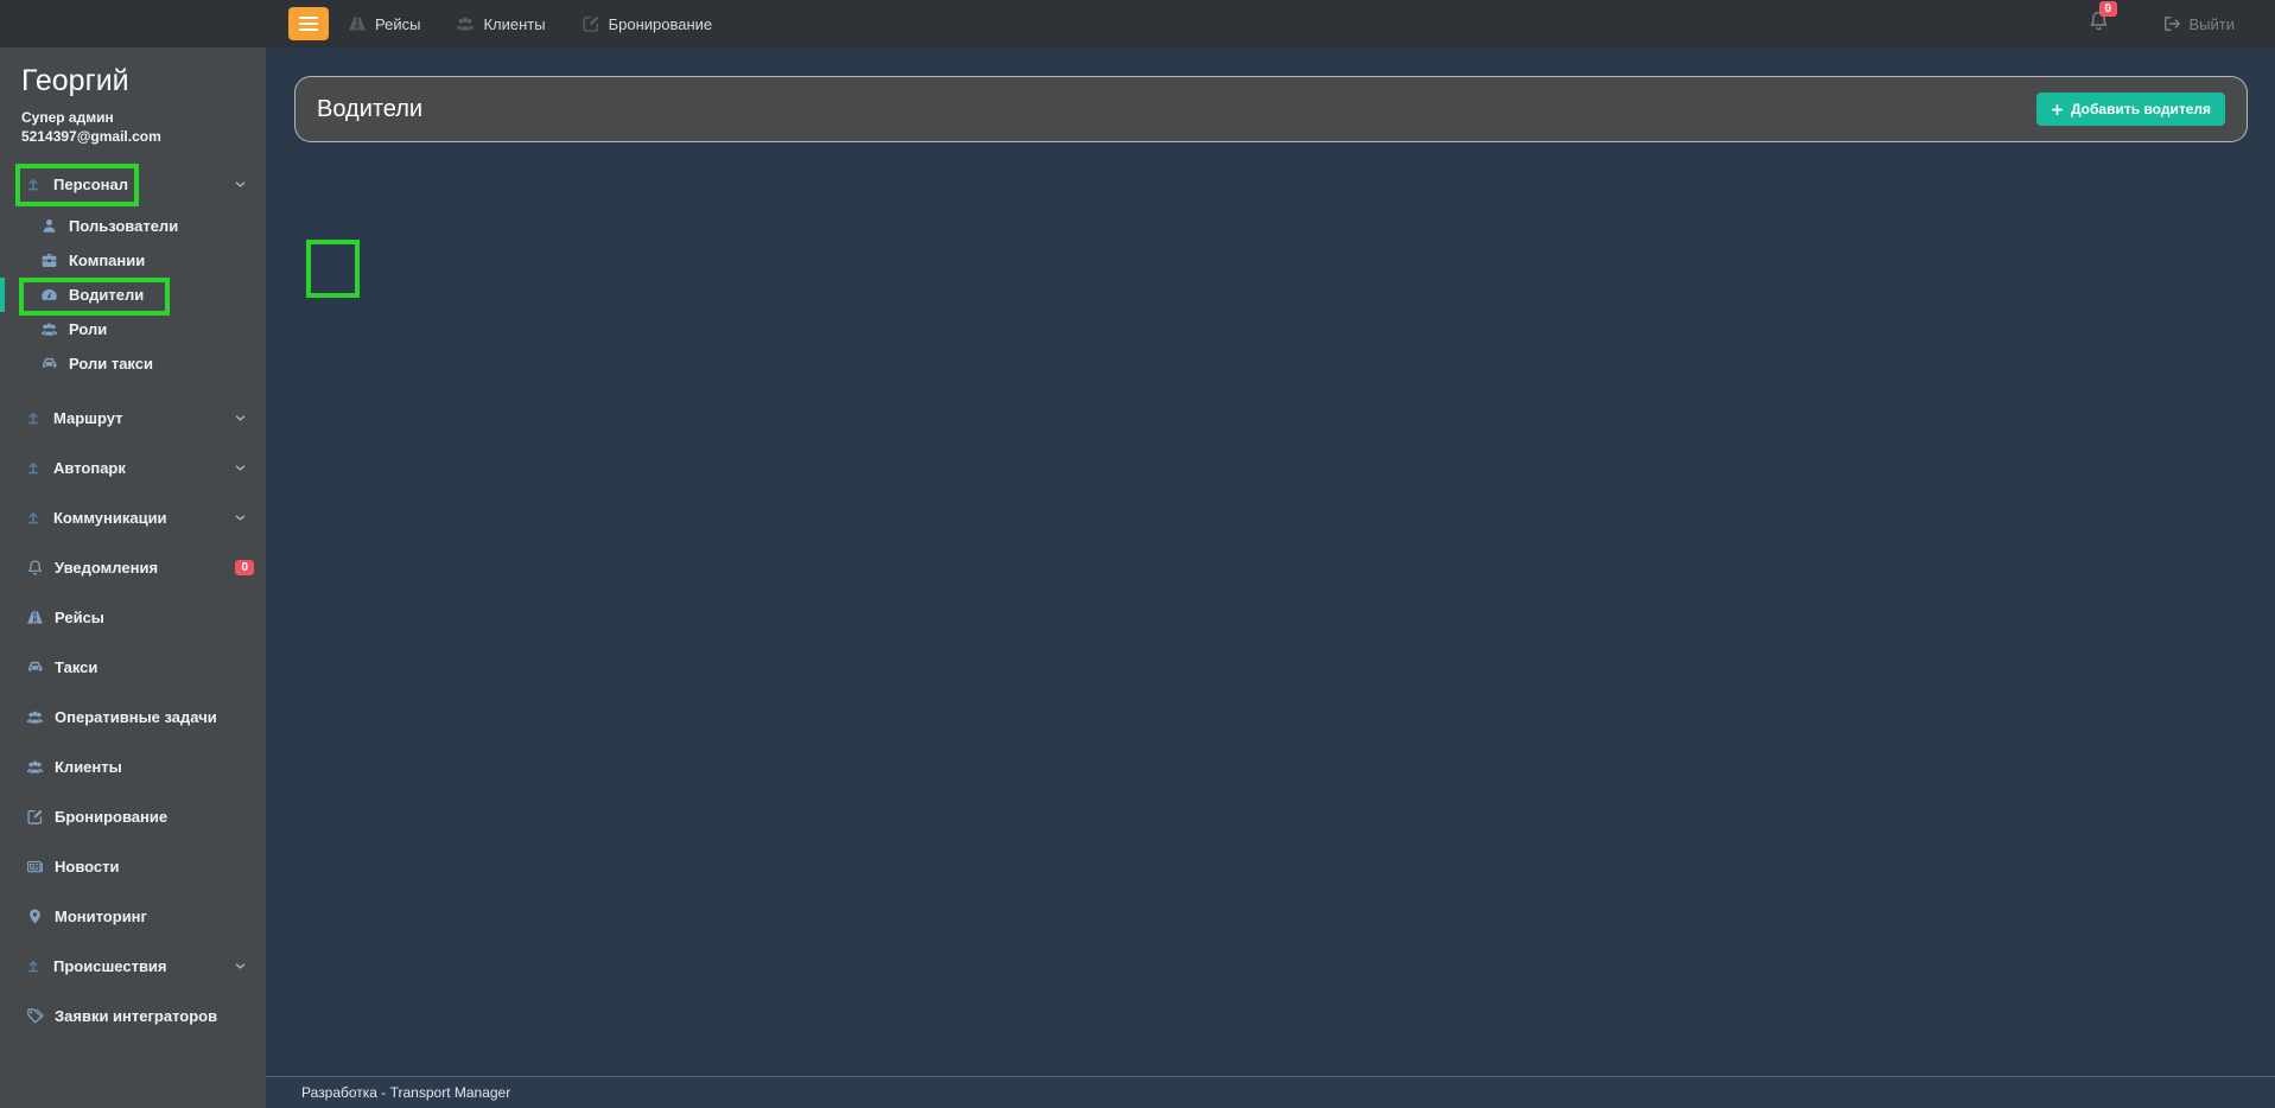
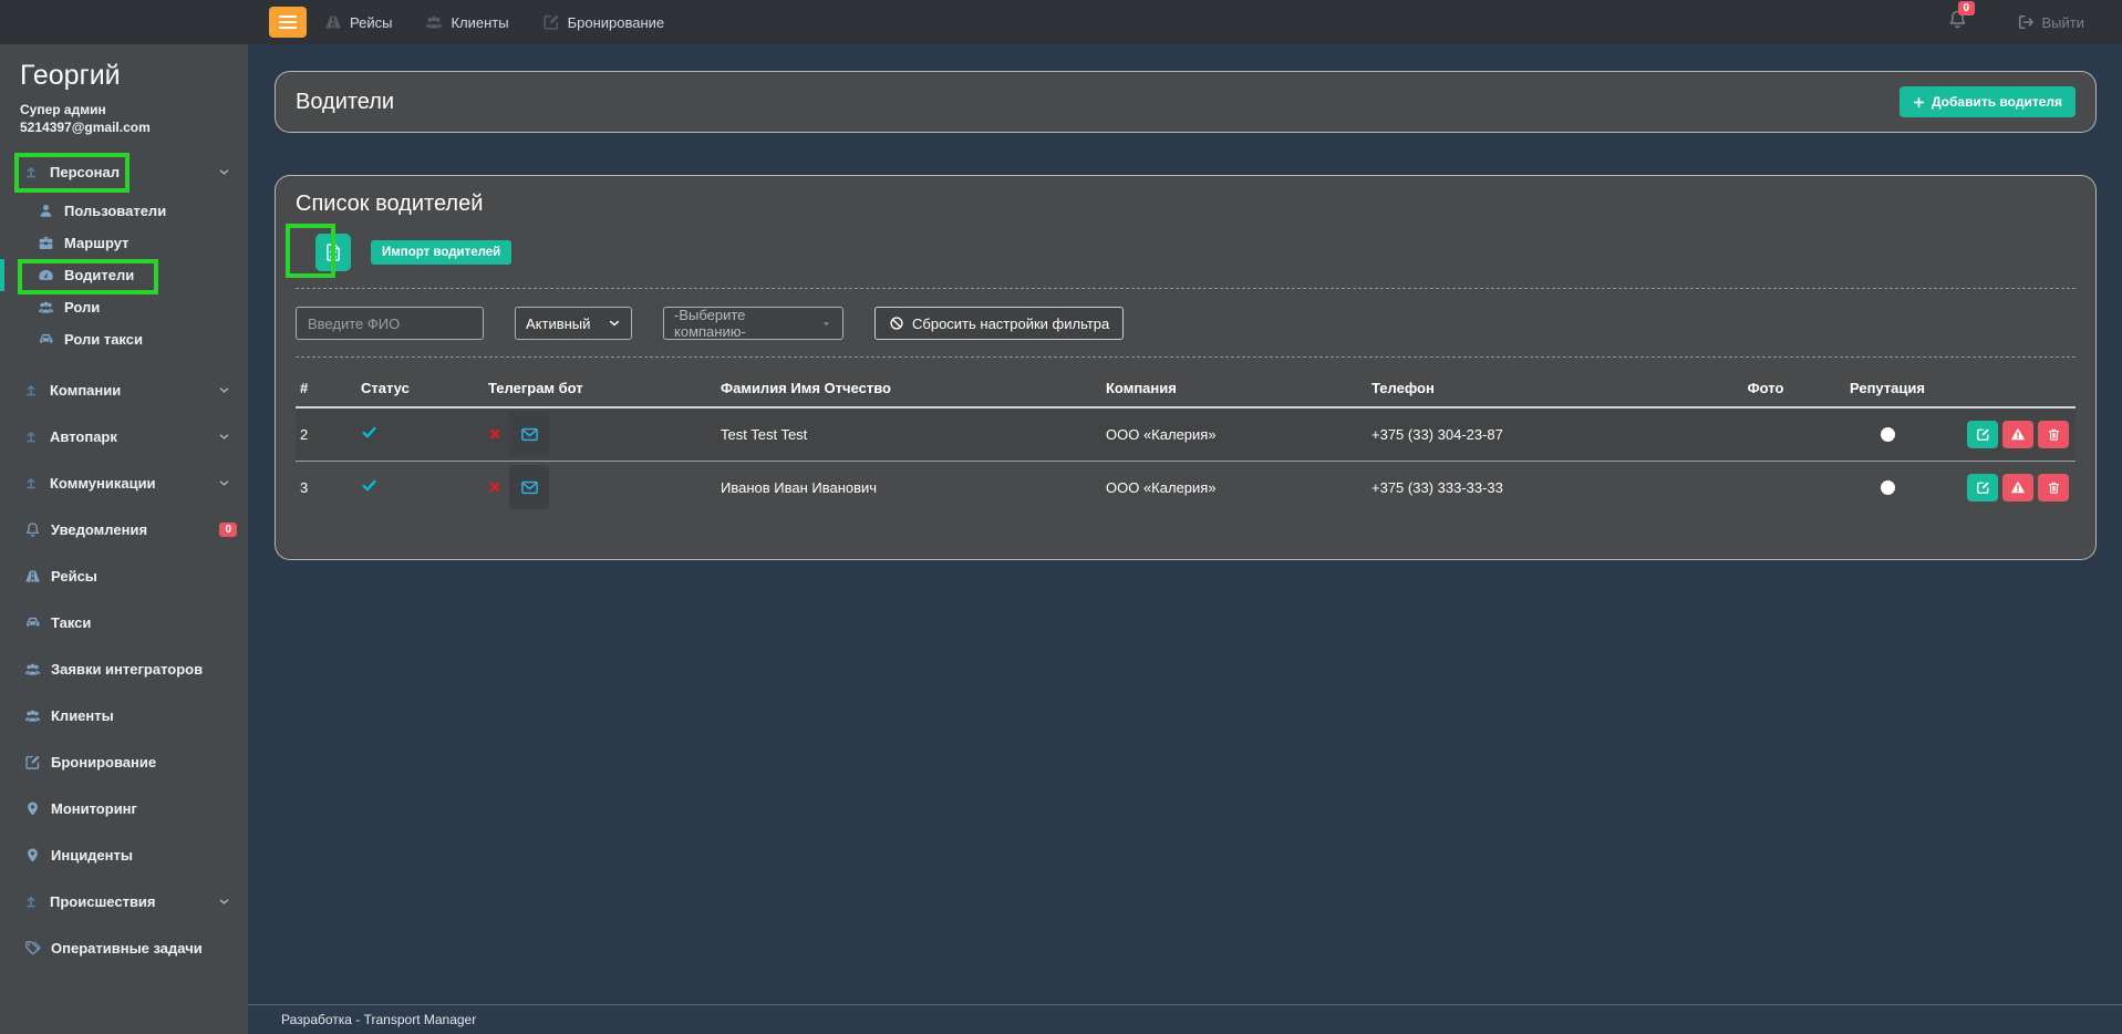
  Рейсы
  Клиенты
  Бронирование
  0
  Выйти
  Георгий
  Супер админ
  5214397@gmail.com
  Персонал
  Пользователи
- Компании
+ Маршрут
  Водители
  Роли
  Роли такси
- Маршрут
+ Компании
  Автопарк
  Коммуникации
  Уведомления
  0
  Рейсы
  Такси
- Оперативные задачи
+ Заявки интеграторов
  Клиенты
  Бронирование
- Новости
  Мониторинг
+ Инциденты
  Происшествия
- Заявки интеграторов
+ Оперативные задачи
  Водители
  Добавить водителя
+ Список водителей
+ Импорт водителей
+ Введите ФИО
+ Активный
+ -Выберите компанию-
+ Сбросить настройки фильтра
+ #	Статус	Телеграм бот	Фамилия Имя Отчество	Компания	Телефон	Фото	Репутация
+ 2			Test Test Test	ООО «Калерия»	+375 (33) 304-23-87
+ 3			Иванов Иван Иванович	ООО «Калерия»	+375 (33) 333-33-33
  Разработка - Transport Manager
